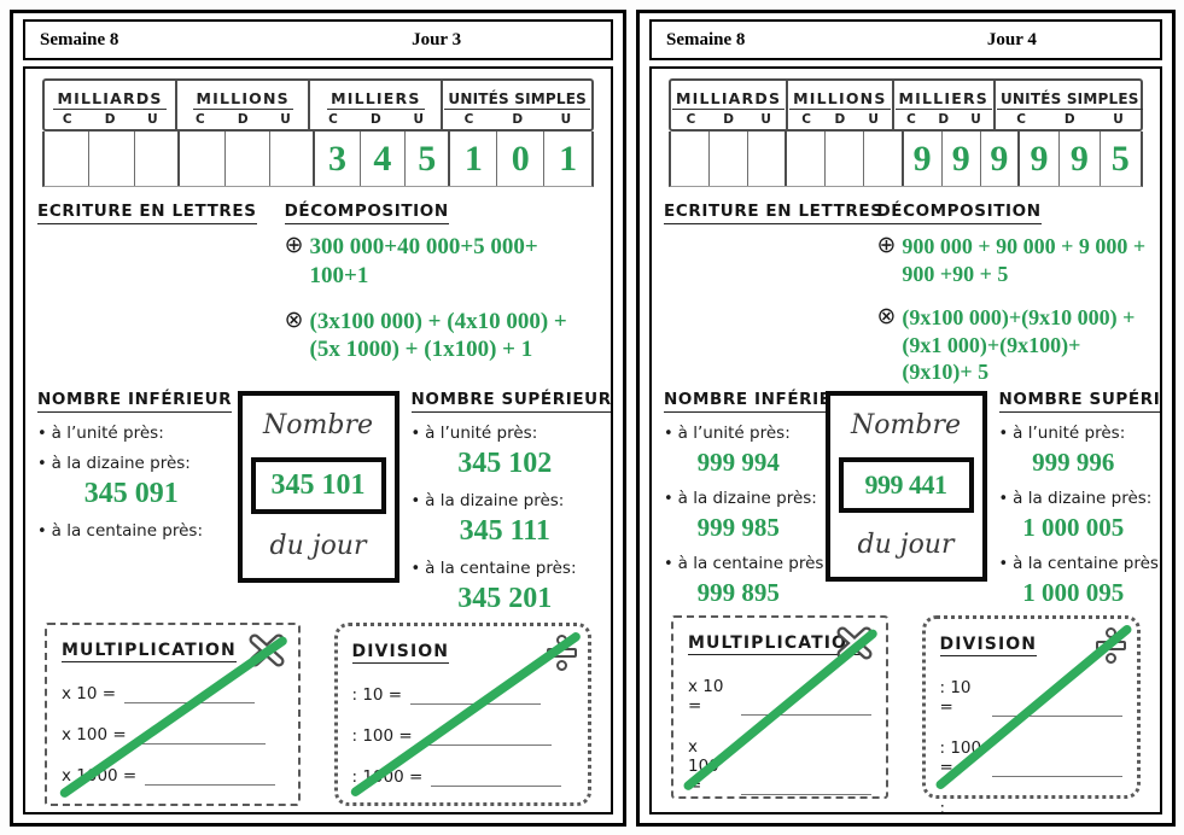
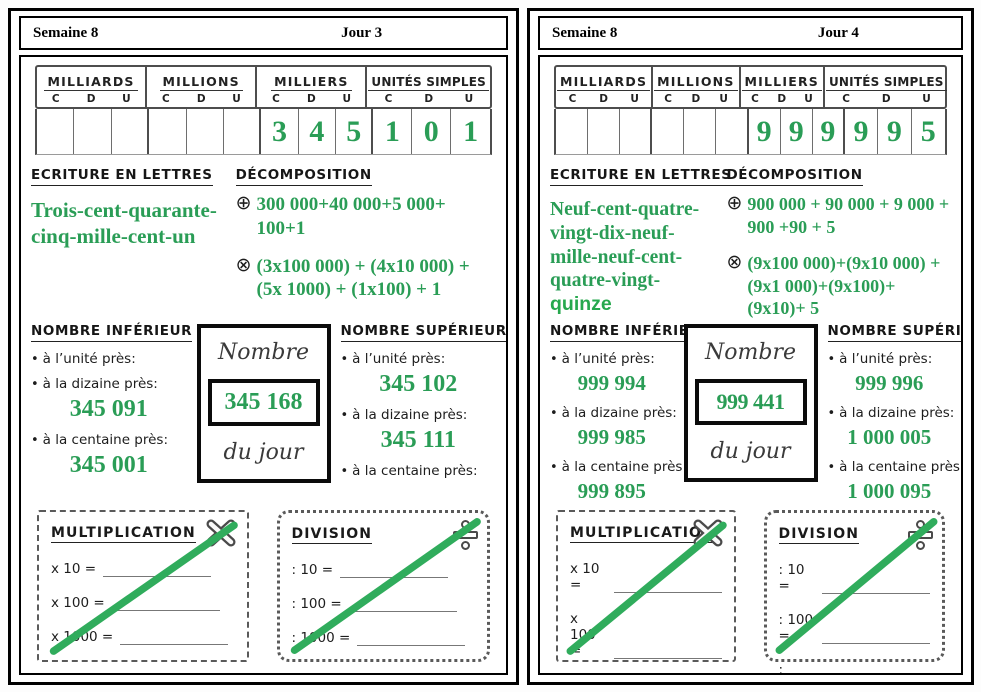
  Semaine 8
  Jour 3
  MILLIARDS
  C
  D
  U
  MILLIONS
  C
  D
  U
  MILLIERS
  C
  D
  U
  UNITÉS SIMPLES
  C
  D
  U
  3
  4
  5
  1
  0
  1
  ECRITURE EN LETTRES
+ Trois-cent-quarante-cinq-mille-cent-un
  DÉCOMPOSITION
  ⊕
  300 000+40 000+5 000+ 100+1
  ⊗
  (3x100 000) + (4x10 000) + (5x 1000) + (1x100) + 1
  NOMBRE INFÉRIEUR
  • à l’unité près:
  • à la dizaine près:
  345 091
  • à la centaine près:
+ 345 001
  Nombre
- 345 101
+ 345 168
  du jour
  NOMBRE SUPÉRIEUR
  • à l’unité près:
  345 102
  • à la dizaine près:
  345 111
  • à la centaine près:
- 345 201
  MULTIPLICATION
  x 10 =
  x 100 =
  DIVISION
  : 10 =
  : 100 =
  : 100 =
  Semaine 8
  Jour 4
  MILLIARDS
  C
  D
  U
  MILLIONS
  C
  D
  U
  MILLIERS
  C
  D
  U
  UNITÉS SIMPLES
  C
  D
  U
  9
  9
  9
  9
  9
  5
  ECRITURE EN LETTRES
+ Neuf-cent-quatre-vingt-dix-neuf-mille-neuf-cent-quatre-vingt- quinze
  DÉCOMPOSITION
  ⊕
  900 000 + 90 000 + 9 000 + 900 +90 + 5
  ⊗
  (9x100 000)+(9x10 000) + (9x1 000)+(9x100)+(9x10)+ 5
  NOMBRE INFÉRI
  • à l’unité près:
  999 994
  • à la dizaine près:
  999 985
  • à la centaine près
  999 895
  Nombre
  999 441
  du jour
  NOMBRE SUPÉRI
  • à l’unité près:
  999 996
  • à la dizaine près:
  1 000 005
  • à la centaine près
  1 000 095
  MULTIPLICATIO
  x 10 =
  DIVISION
  : 10 =
  : 100 =
